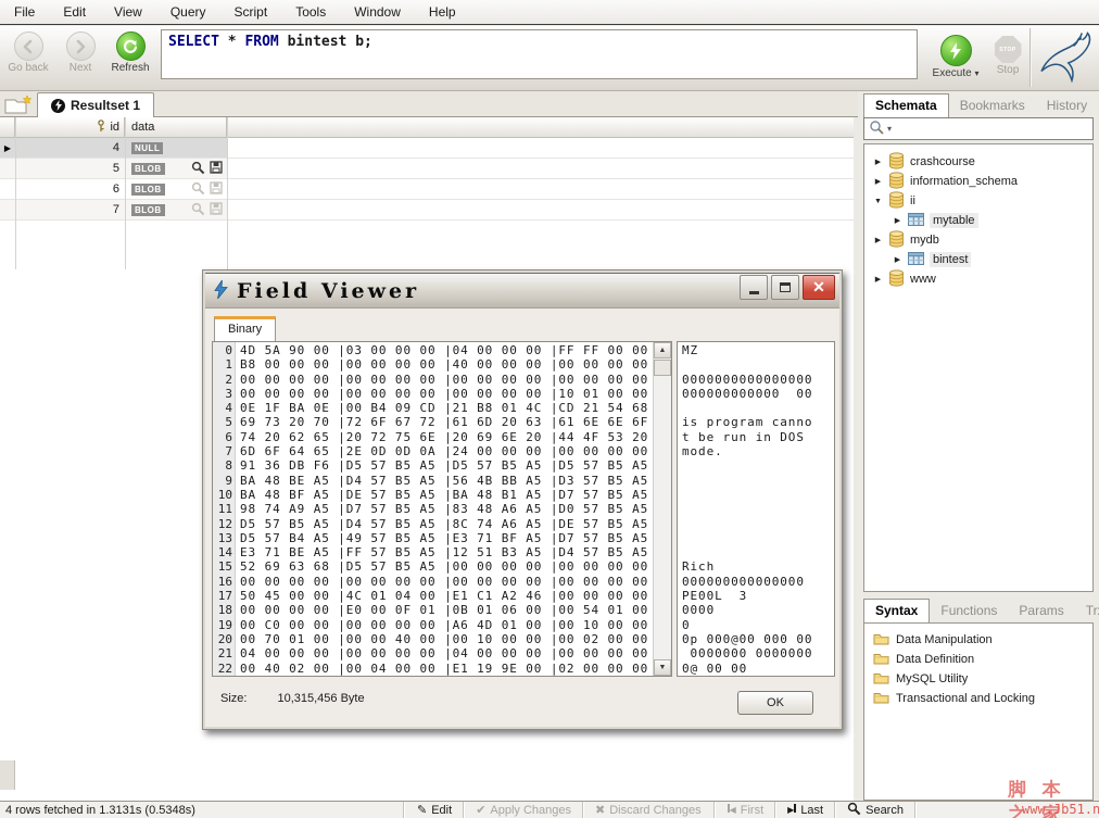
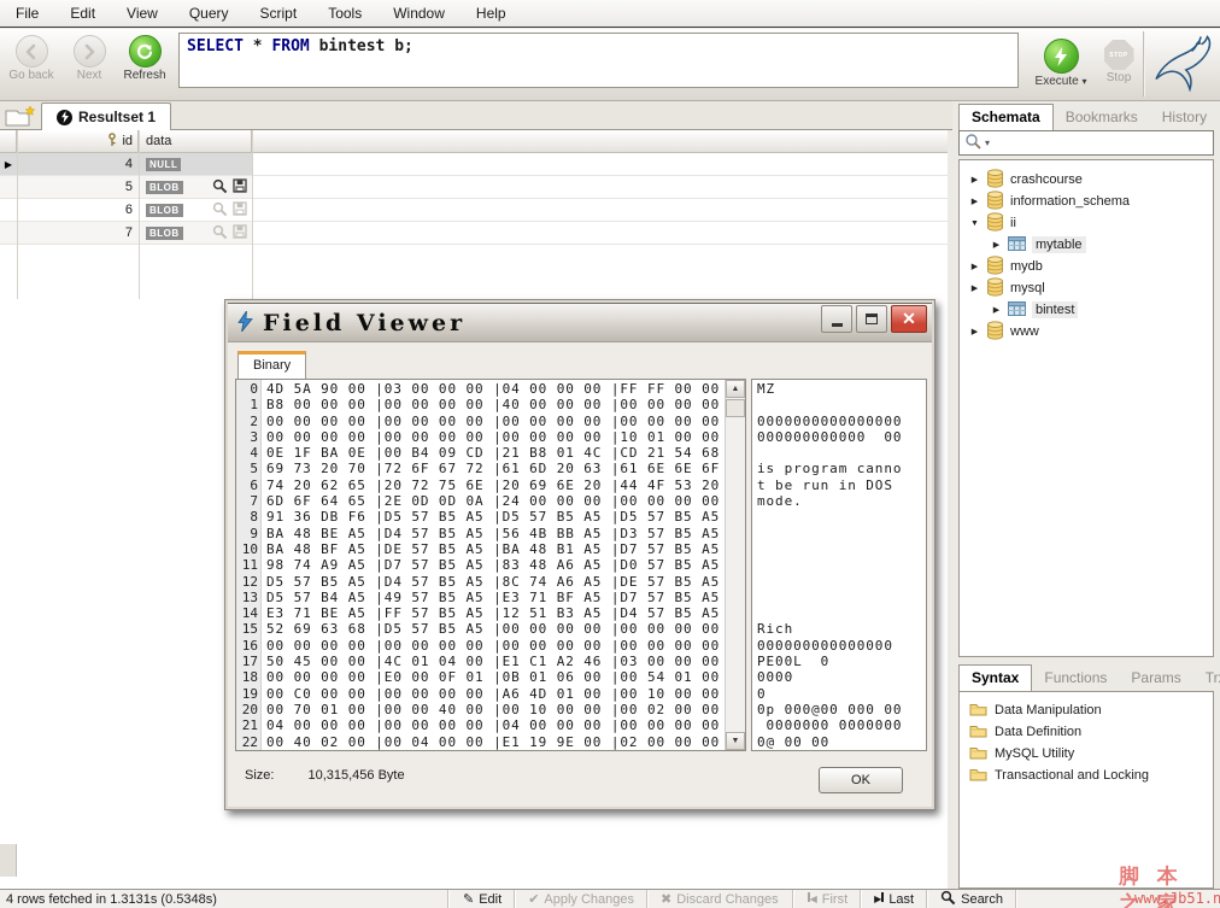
  File
  Edit
  View
  Query
  Script
  Tools
  Window
  Help
  Go back
  Next
  Refresh
  SELECT * FROM bintest b;
  Execute ▾
  Stop
  Resultset 1
  id
  data
  ▶
  4
  NULL
  5
  BLOB
  6
  BLOB
  7
  BLOB
  Schemata
  Bookmarks
  History
  ▾
  crashcourse
  information_schema
  ii
  mytable
  mydb
+ mysql
  bintest
  www
  Syntax
  Functions
  Params
  Data Manipulation
  Data Definition
  MySQL Utility
  Transactional and Locking
  4 rows fetched in 1.3131s (0.5348s)
  ✎
  Edit
  ✔
  Apply Changes
  ✖
  Discard Changes
  ◀
  First
  ▶
  Last
  Search
  Field Viewer
  ✕
  Binary
  0
  1
  2
  3
  4
  5
  6
  7
  8
  9
  10
  11
  12
  13
  14
  15
  16
  17
  18
  19
  20
  21
  22
  4D 5A 90 00 |03 00 00 00 |04 00 00 00 |FF FF 00 00
  B8 00 00 00 |00 00 00 00 |40 00 00 00 |00 00 00 00
  00 00 00 00 |00 00 00 00 |00 00 00 00 |00 00 00 00
  00 00 00 00 |00 00 00 00 |00 00 00 00 |10 01 00 00
  0E 1F BA 0E |00 B4 09 CD |21 B8 01 4C |CD 21 54 68
  69 73 20 70 |72 6F 67 72 |61 6D 20 63 |61 6E 6E 6F
  74 20 62 65 |20 72 75 6E |20 69 6E 20 |44 4F 53 20
  6D 6F 64 65 |2E 0D 0D 0A |24 00 00 00 |00 00 00 00
  91 36 DB F6 |D5 57 B5 A5 |D5 57 B5 A5 |D5 57 B5 A5
  BA 48 BE A5 |D4 57 B5 A5 |56 4B BB A5 |D3 57 B5 A5
  BA 48 BF A5 |DE 57 B5 A5 |BA 48 B1 A5 |D7 57 B5 A5
  98 74 A9 A5 |D7 57 B5 A5 |83 48 A6 A5 |D0 57 B5 A5
  D5 57 B5 A5 |D4 57 B5 A5 |8C 74 A6 A5 |DE 57 B5 A5
  D5 57 B4 A5 |49 57 B5 A5 |E3 71 BF A5 |D7 57 B5 A5
  E3 71 BE A5 |FF 57 B5 A5 |12 51 B3 A5 |D4 57 B5 A5
  52 69 63 68 |D5 57 B5 A5 |00 00 00 00 |00 00 00 00
  00 00 00 00 |00 00 00 00 |00 00 00 00 |00 00 00 00
- 50 45 00 00 |4C 01 04 00 |E1 C1 A2 46 |00 00 00 00
+ 50 45 00 00 |4C 01 04 00 |E1 C1 A2 46 |03 00 00 00
  00 00 00 00 |E0 00 0F 01 |0B 01 06 00 |00 54 01 00
  00 C0 00 00 |00 00 00 00 |A6 4D 01 00 |00 10 00 00
  00 70 01 00 |00 00 40 00 |00 10 00 00 |00 02 00 00
  04 00 00 00 |00 00 00 00 |04 00 00 00 |00 00 00 00
  00 40 02 00 |00 04 00 00 |E1 19 9E 00 |02 00 00 00
  MZ
  0000000000000000
  000000000000 00
  is program canno
  t be run in DOS
  mode.
  Rich
  000000000000000
- PE00L 3
+ PE00L 0
  0000
  0
  0p 000@00 000 00
  0000000 0000000
  0@ 00 00
  Size:
  10,315,456 Byte
  OK
  脚 本 之 家
  www.Jb51.n
